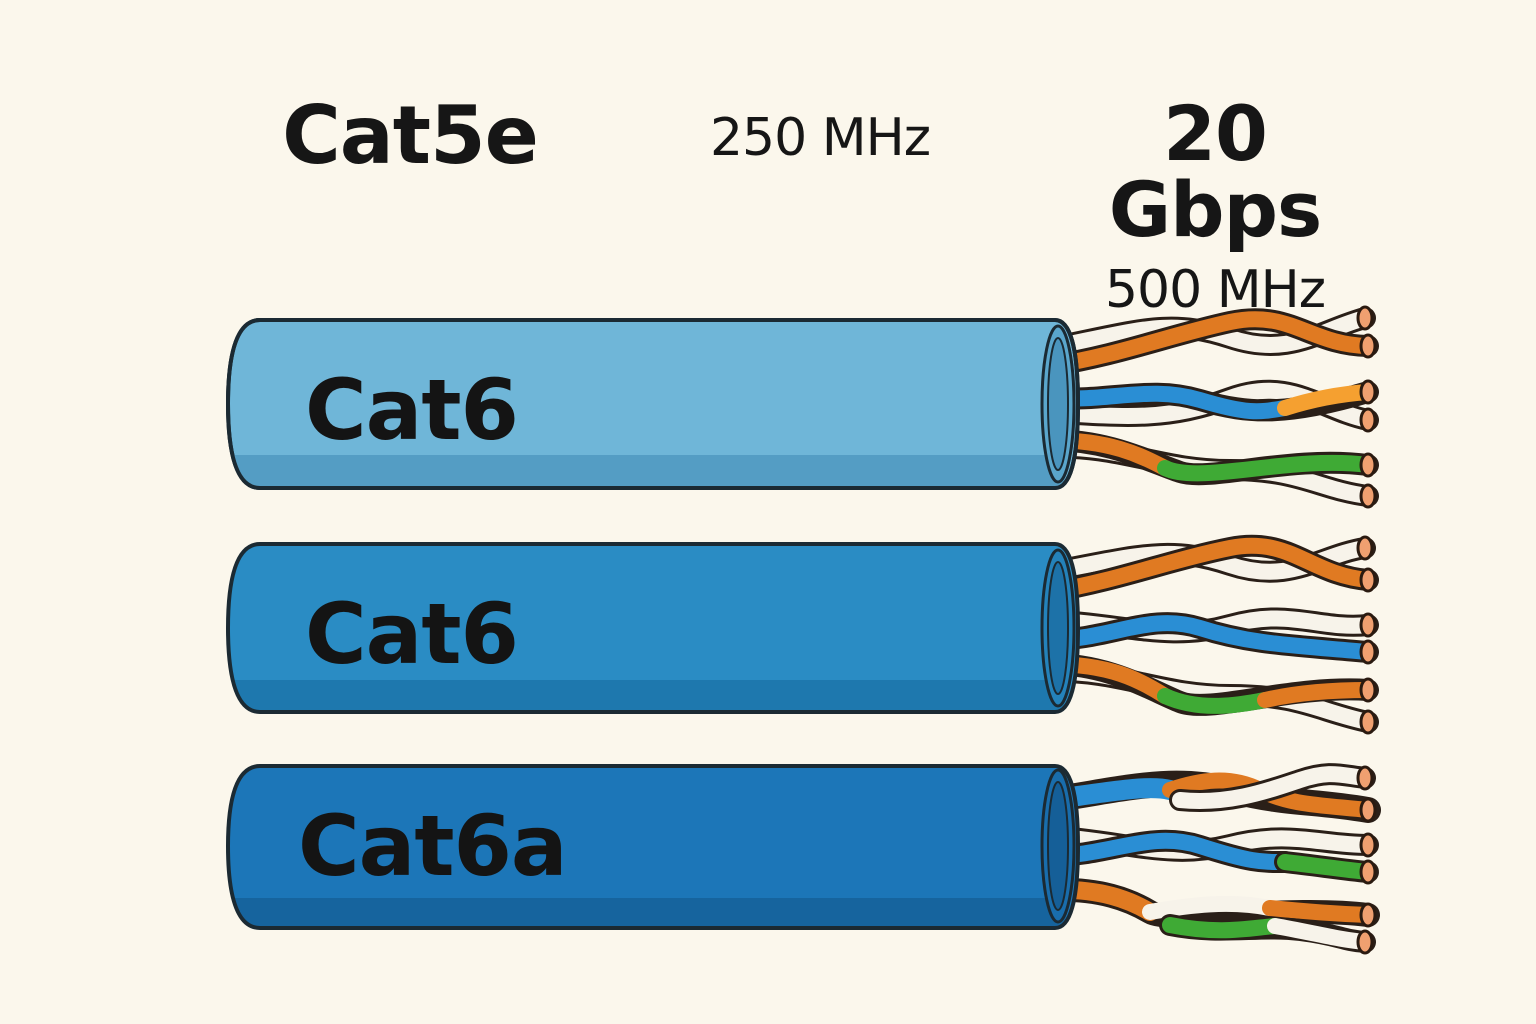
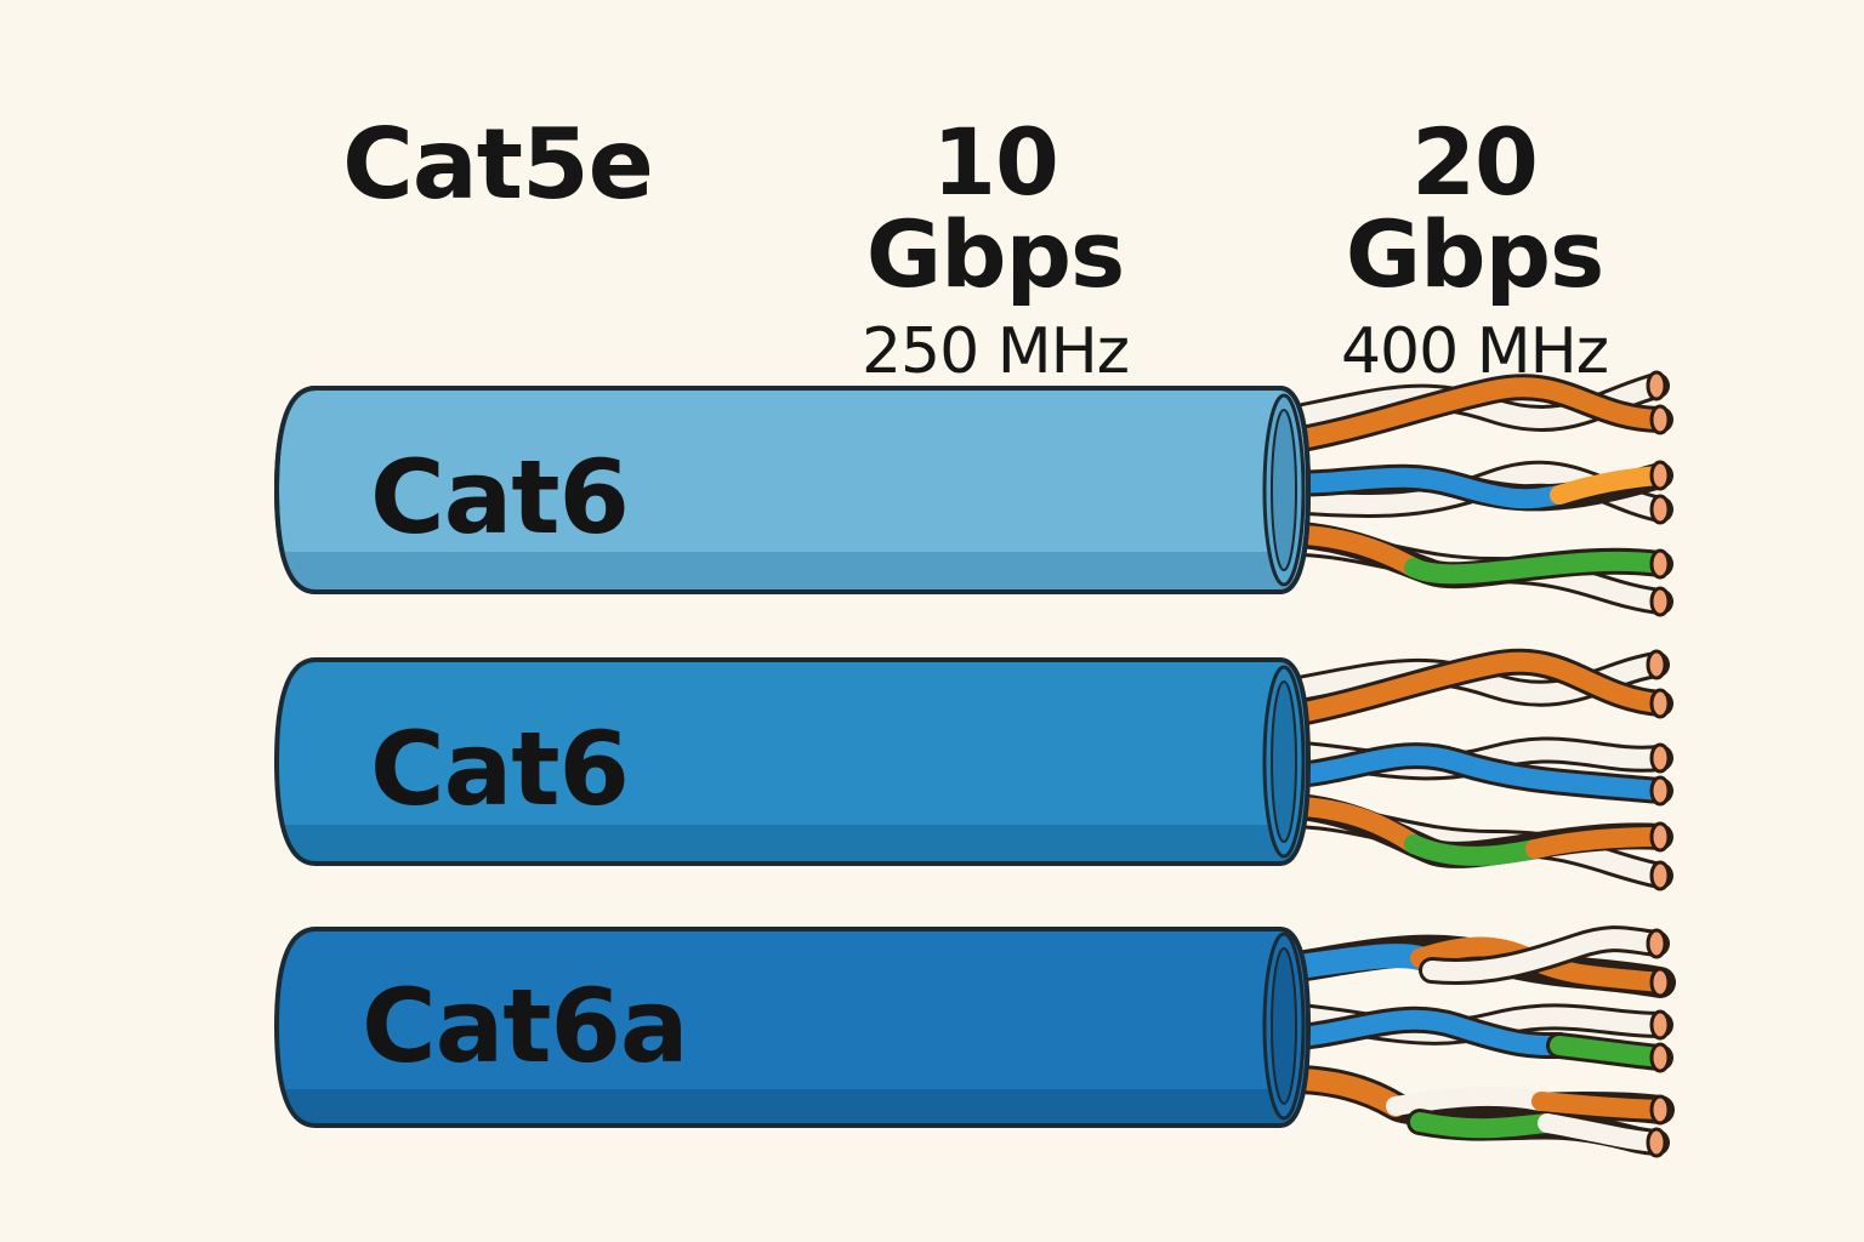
  Cat5e
+ 10 Gbps
  250 MHz
  20 Gbps
- 500 MHz
+ 400 MHz
  Cat6
  Cat6
  Cat6a
